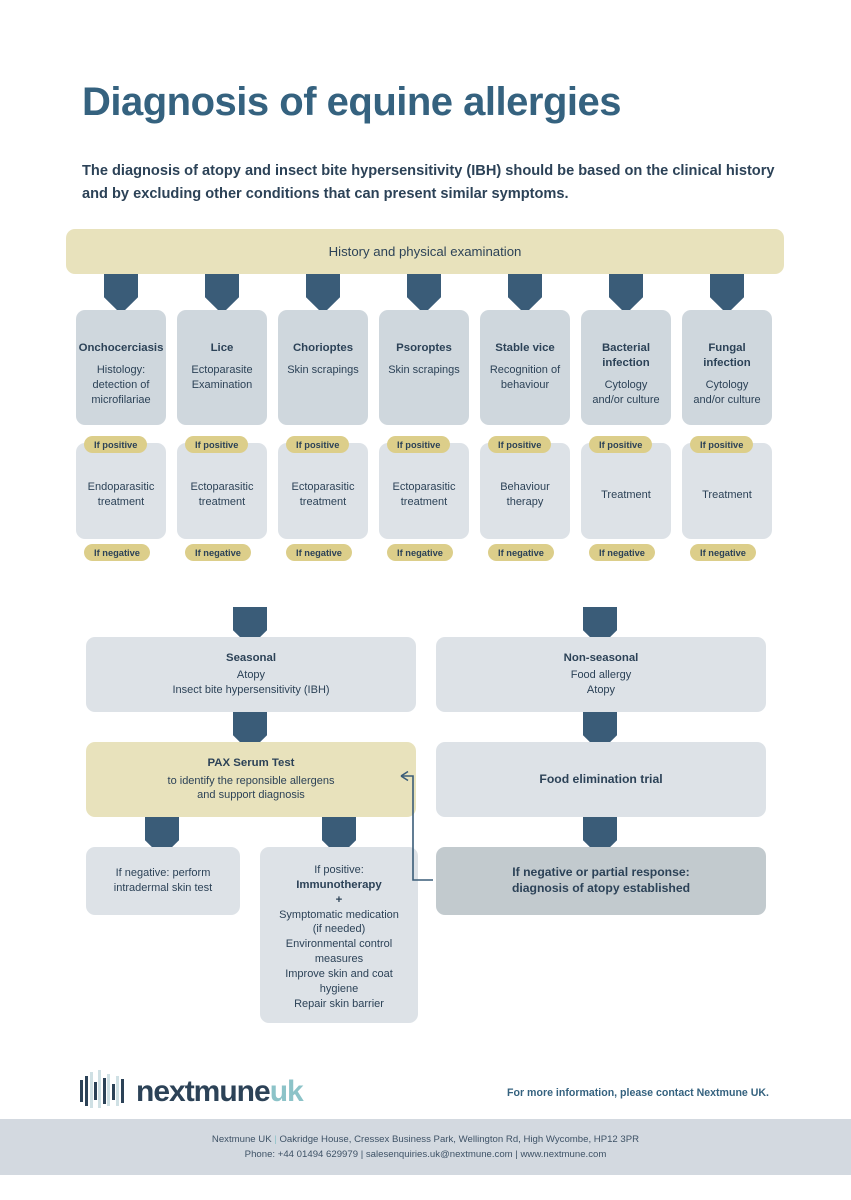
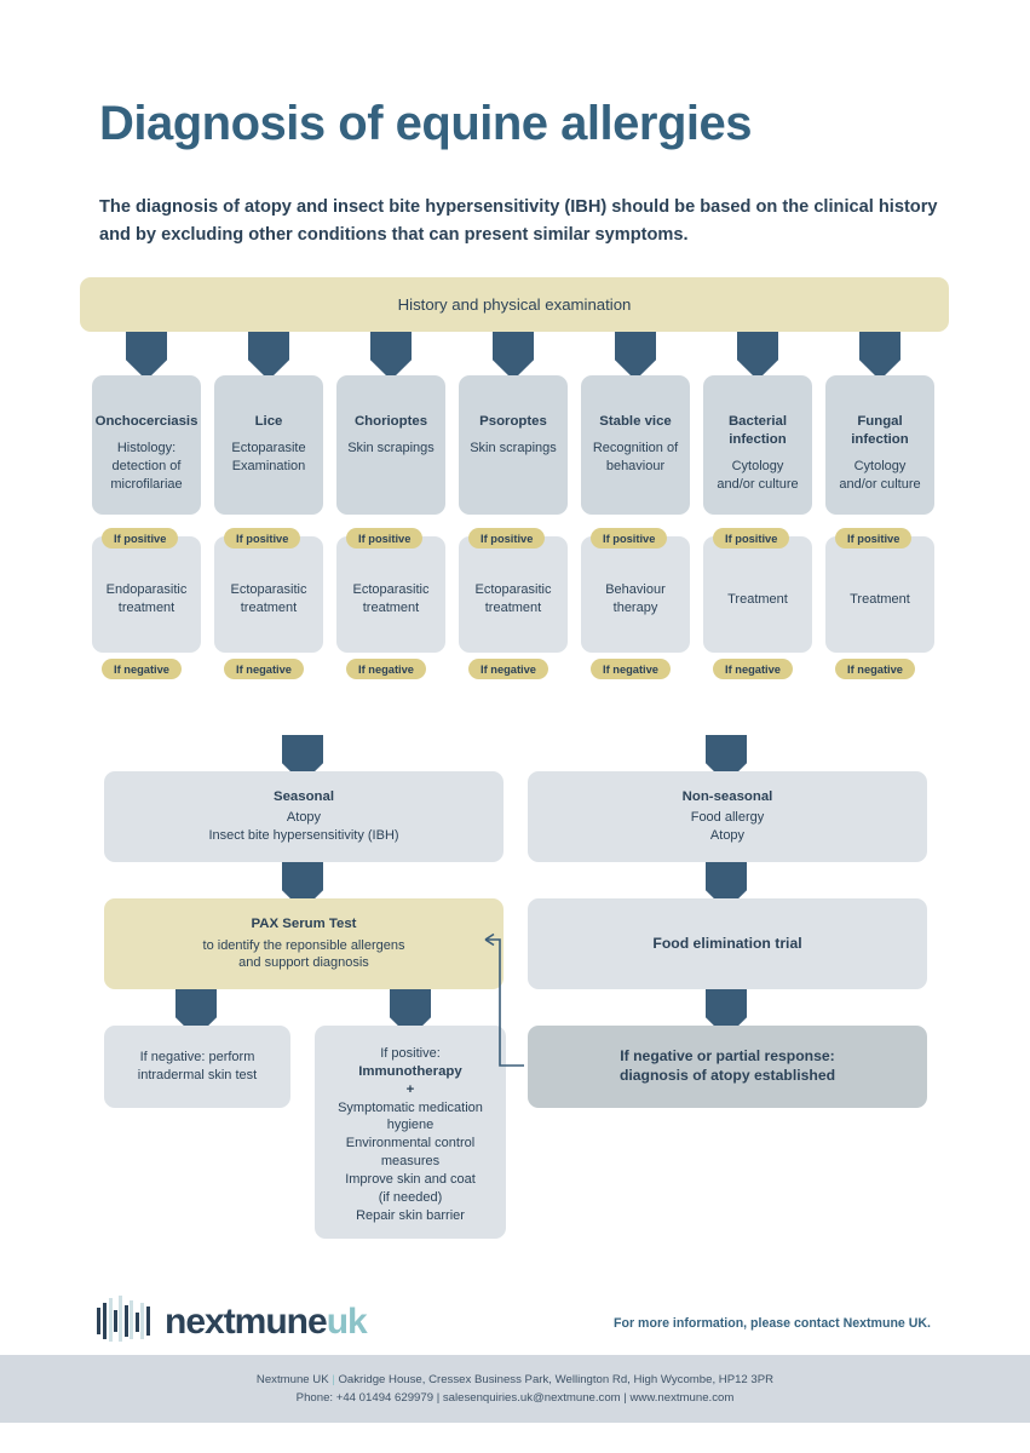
  Diagnosis of equine allergies
  The diagnosis of atopy and insect bite hypersensitivity (IBH) should be based on the clinical history and by excluding other conditions that can present similar symptoms.
  History and physical examination
  Onchocerciasis
  Histology:
  detection of
  microfilariae
  If positive
  Endoparasitic
  treatment
  If negative
  Lice
  Ectoparasite
  Examination
  If positive
  Ectoparasitic
  treatment
  If negative
  Chorioptes
  Skin scrapings
  If positive
  Ectoparasitic
  treatment
  If negative
  Psoroptes
  Skin scrapings
  If positive
  Ectoparasitic
  treatment
  If negative
  Stable vice
  Recognition of
  behaviour
  If positive
  Behaviour
  therapy
  If negative
  Bacterial
  infection
  Cytology
  and/or culture
  If positive
  Treatment
  If negative
  Fungal
  infection
  Cytology
  and/or culture
  If positive
  Treatment
  If negative
  Seasonal
  Atopy
  Insect bite hypersensitivity (IBH)
  Non-seasonal
  Food allergy
  Atopy
  PAX Serum Test
  to identify the reponsible allergens
  and support diagnosis
  Food elimination trial
  If negative: perform
  intradermal skin test
  If positive:
  Immunotherapy
  +
  Symptomatic medication
- (if needed)
+ hygiene
  Environmental control
  measures
  Improve skin and coat
- hygiene
+ (if needed)
  Repair skin barrier
  If negative or partial response:
  diagnosis of atopy established
  nextmuneuk
  For more information, please contact Nextmune UK.
  Nextmune UK | Oakridge House, Cressex Business Park, Wellington Rd, High Wycombe, HP12 3PR
  Phone: +44 01494 629979 | salesenquiries.uk@nextmune.com | www.nextmune.com
